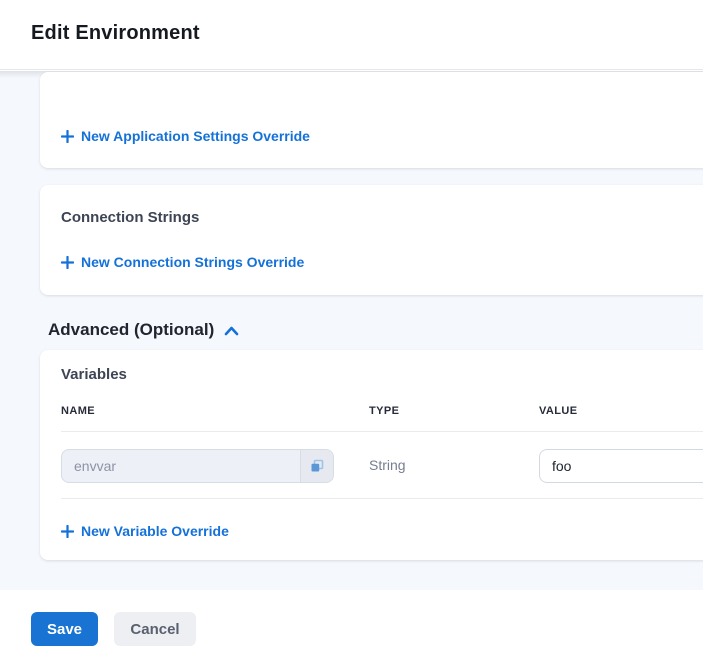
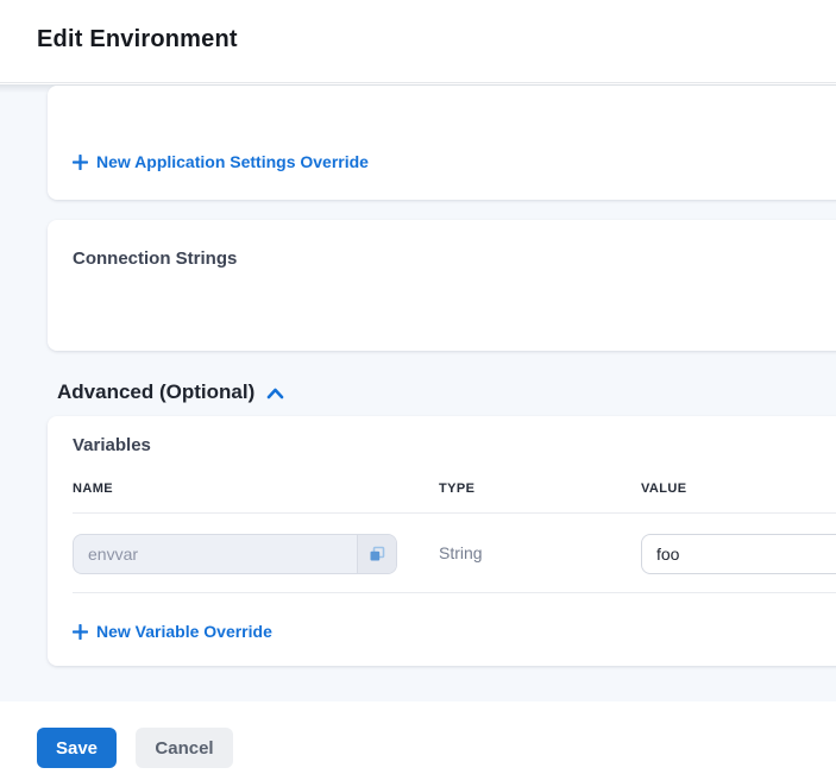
  Edit Environment
  New Application Settings Override
  Connection Strings
- New Connection Strings Override
  Advanced (Optional)
  Variables
  NAME
  TYPE
  VALUE
  envvar
  String
  foo
  New Variable Override
  Save
  Cancel
